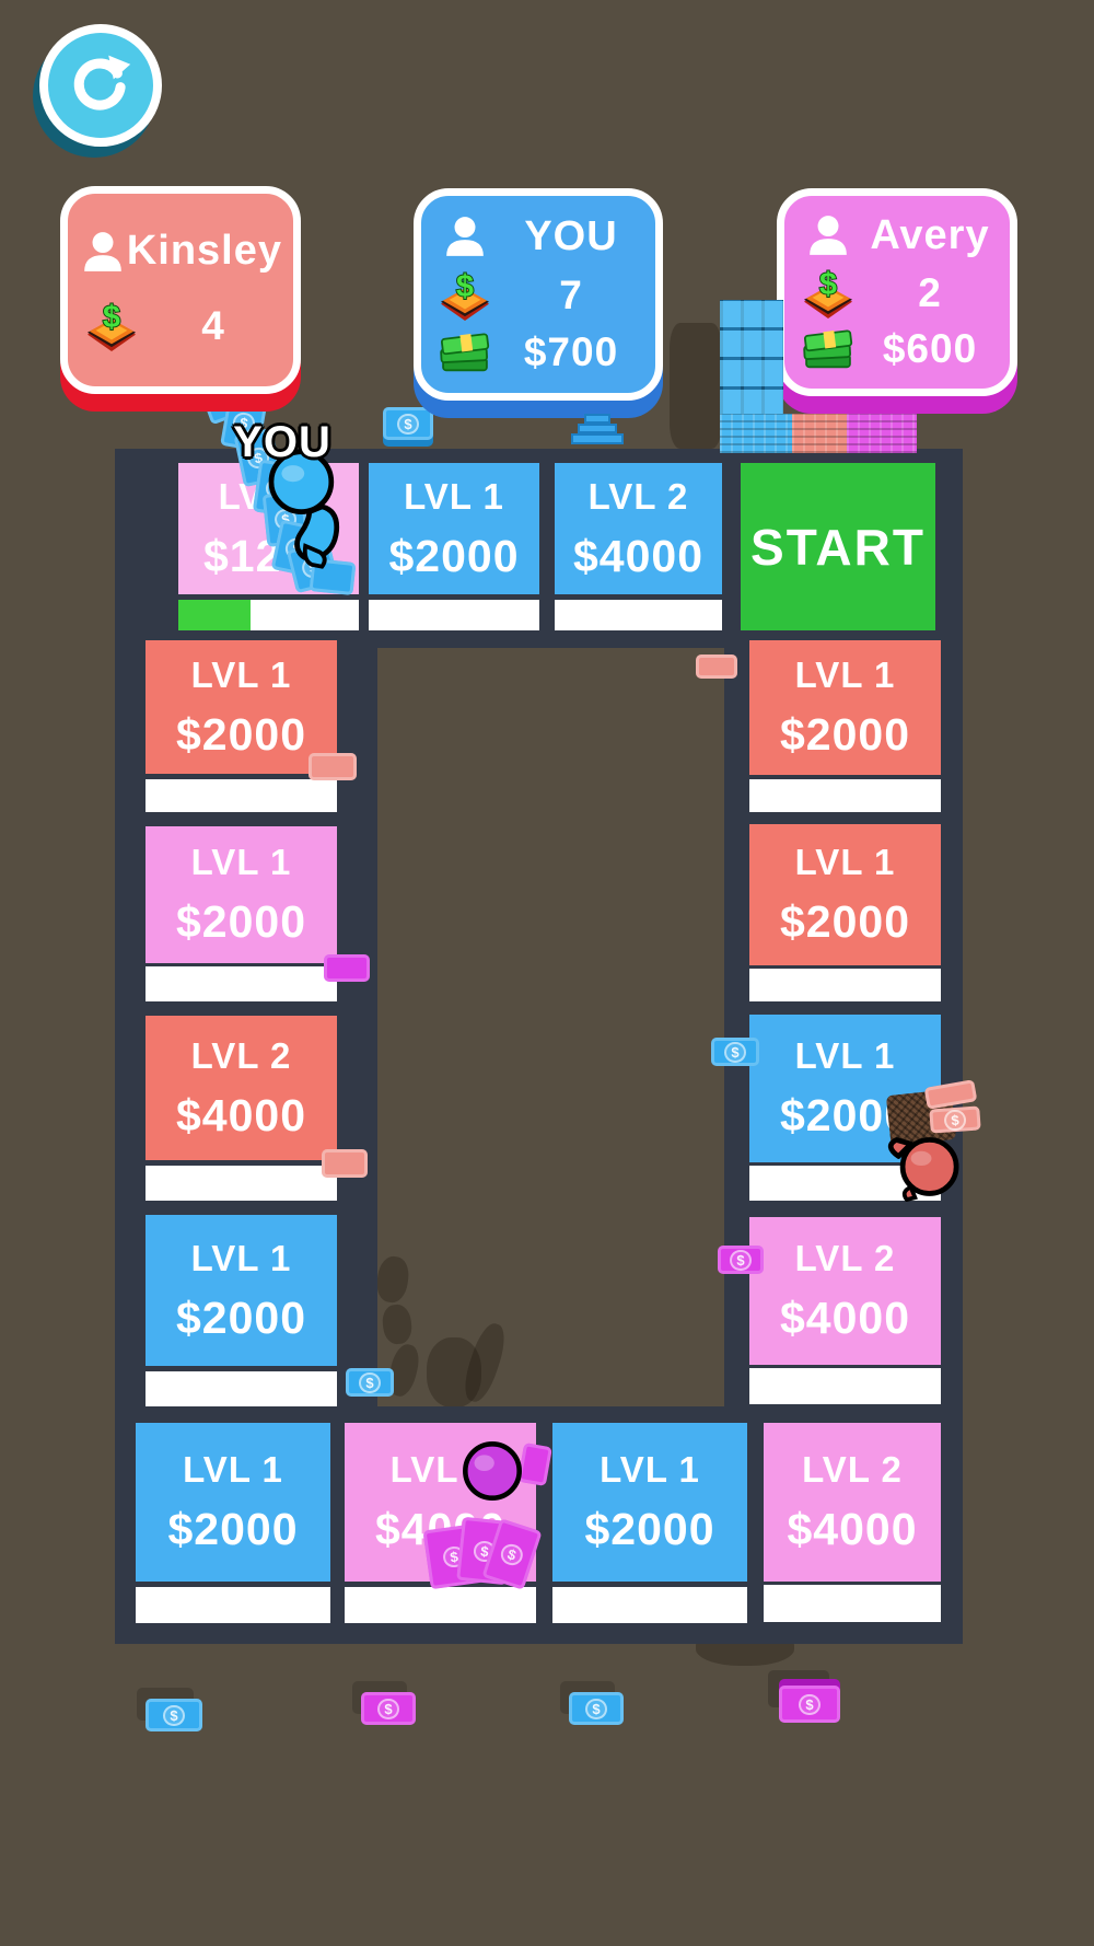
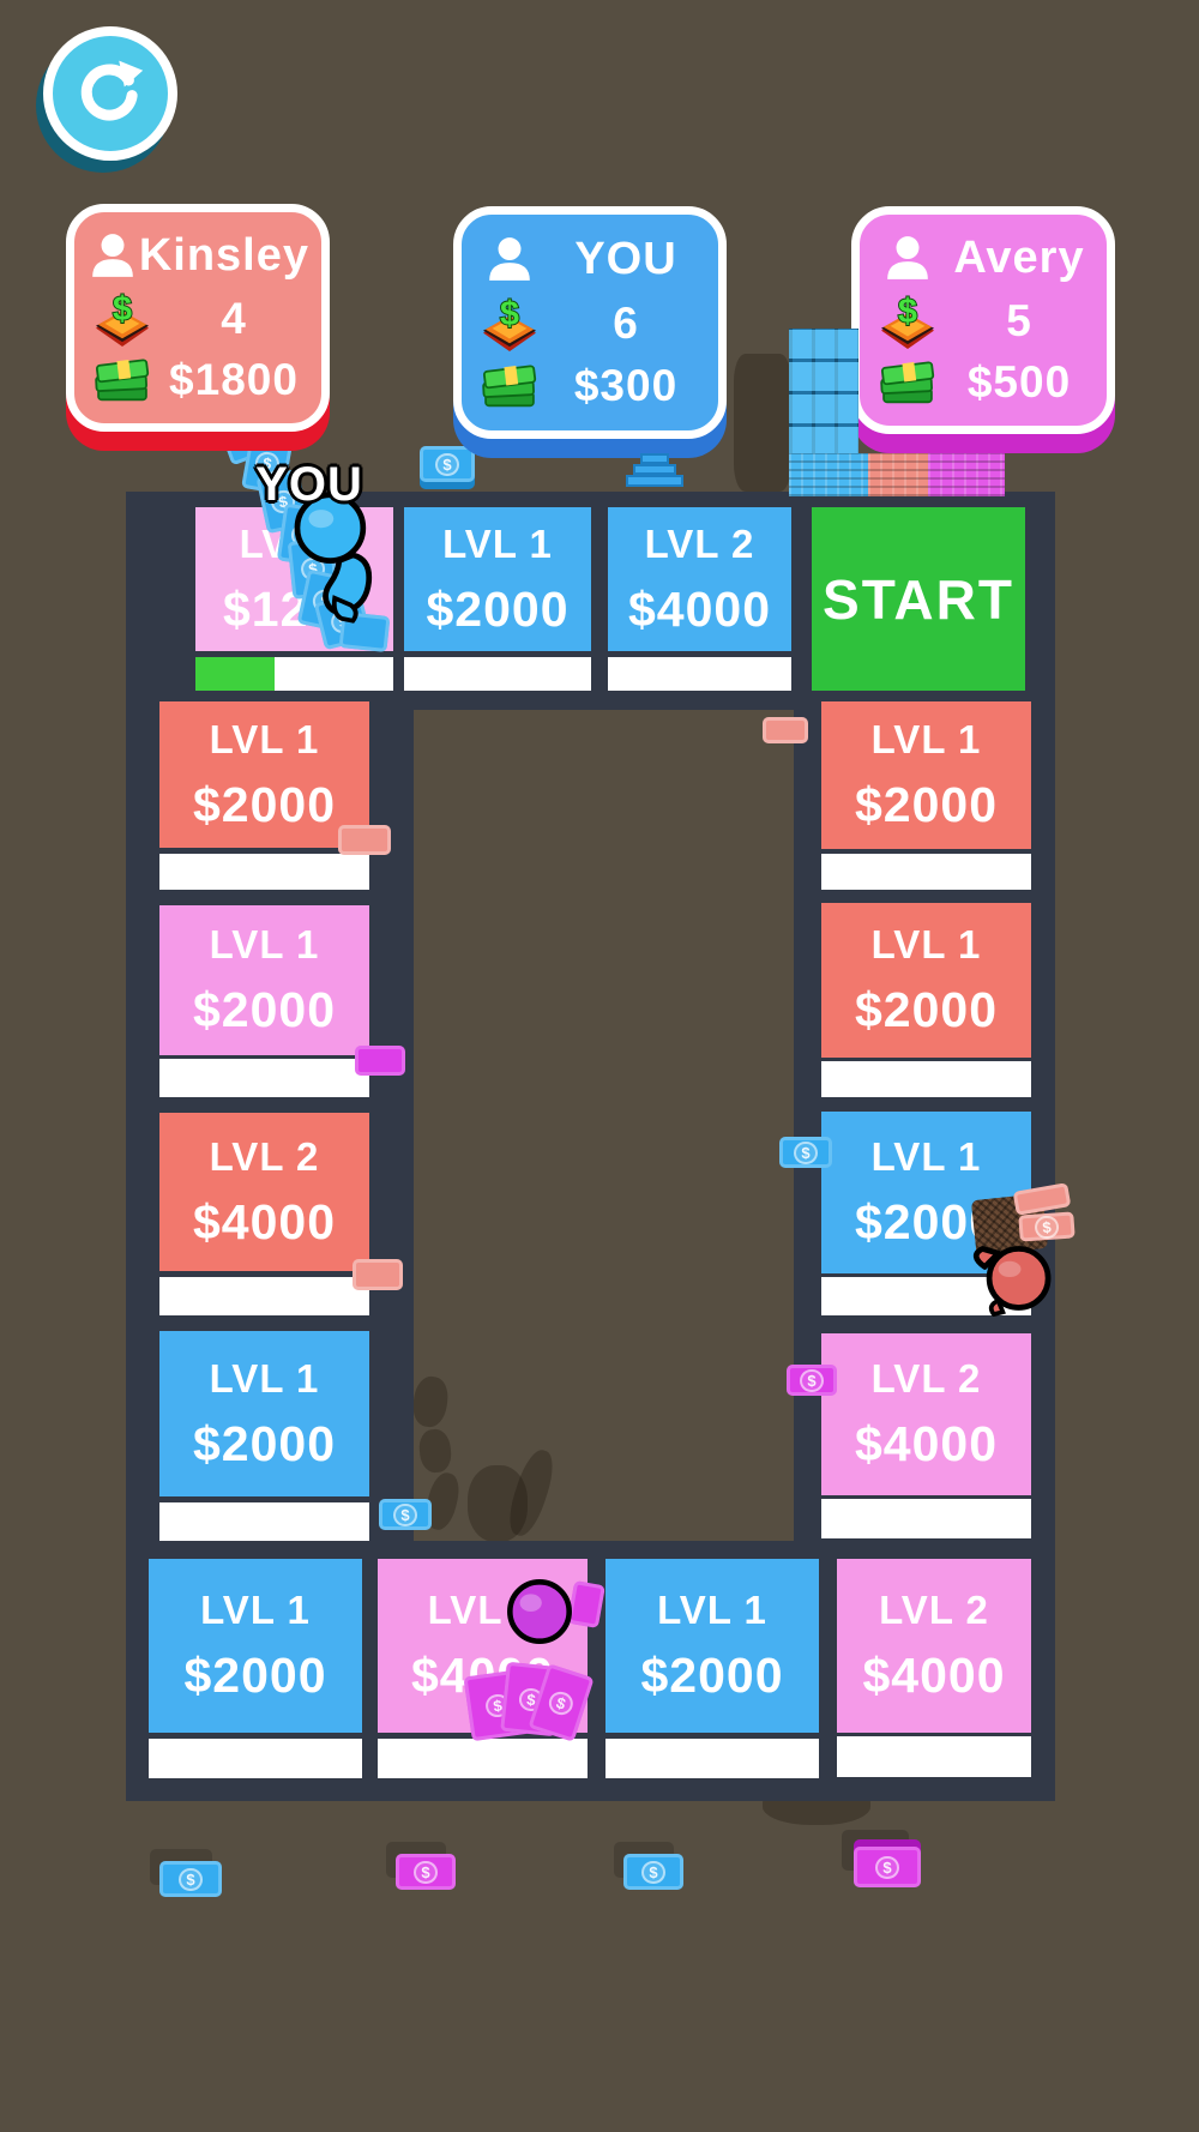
  LVL 1
  $2000
  LVL 2
  $4000
  START
  LVL 1
  $2000
  LVL 1
  $2000
  LVL 2
  $4000
  LVL 1
  $2000
  LVL 1
  $2000
  LVL
  LVL 1
  $2000
  LVL 2
  $4000
  LVL 1
  $2000
  LVL 1
  $2000
  LVL 1
  $200
  LVL 2
  $4000
  Kinsley
  $
  4
+ $1800
  YOU
  $
- 7
+ 6
- $700
+ $300
  Avery
  $
- 2
+ 5
- $600
+ $500
  YOU
